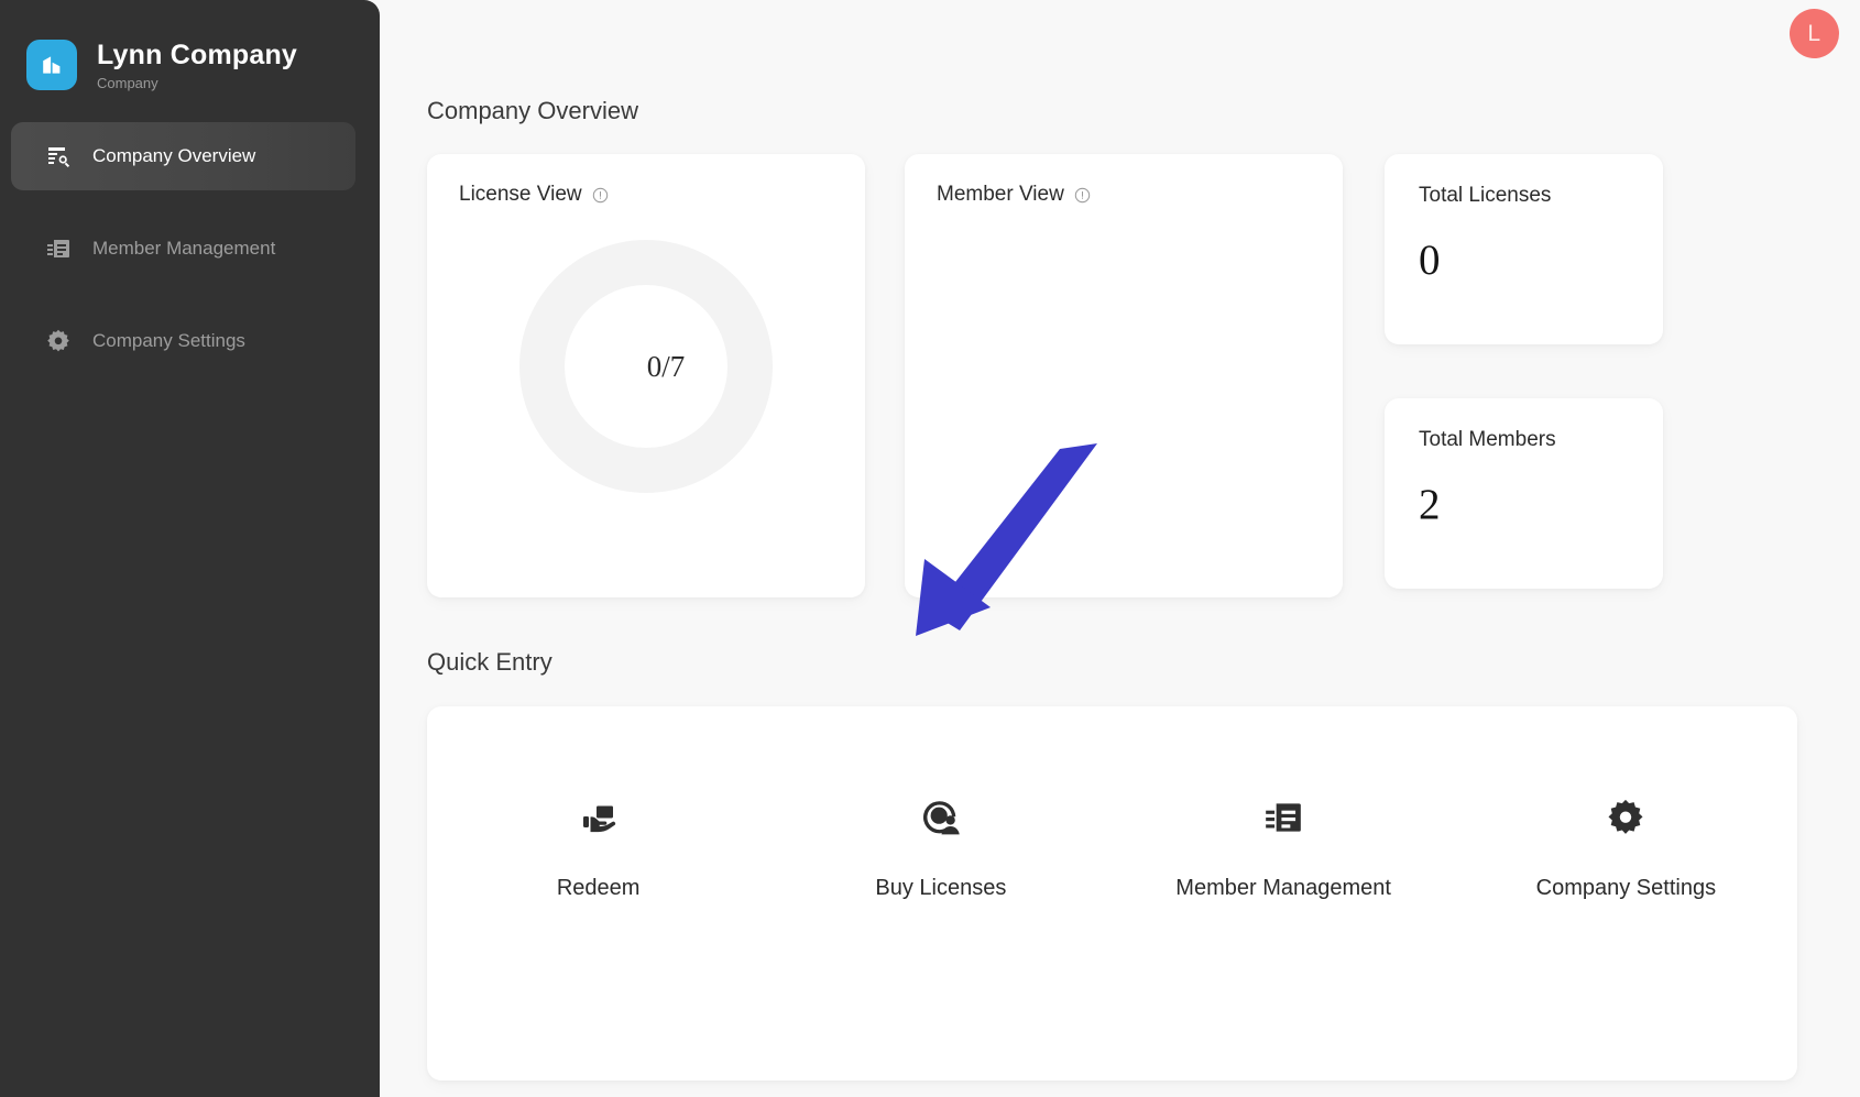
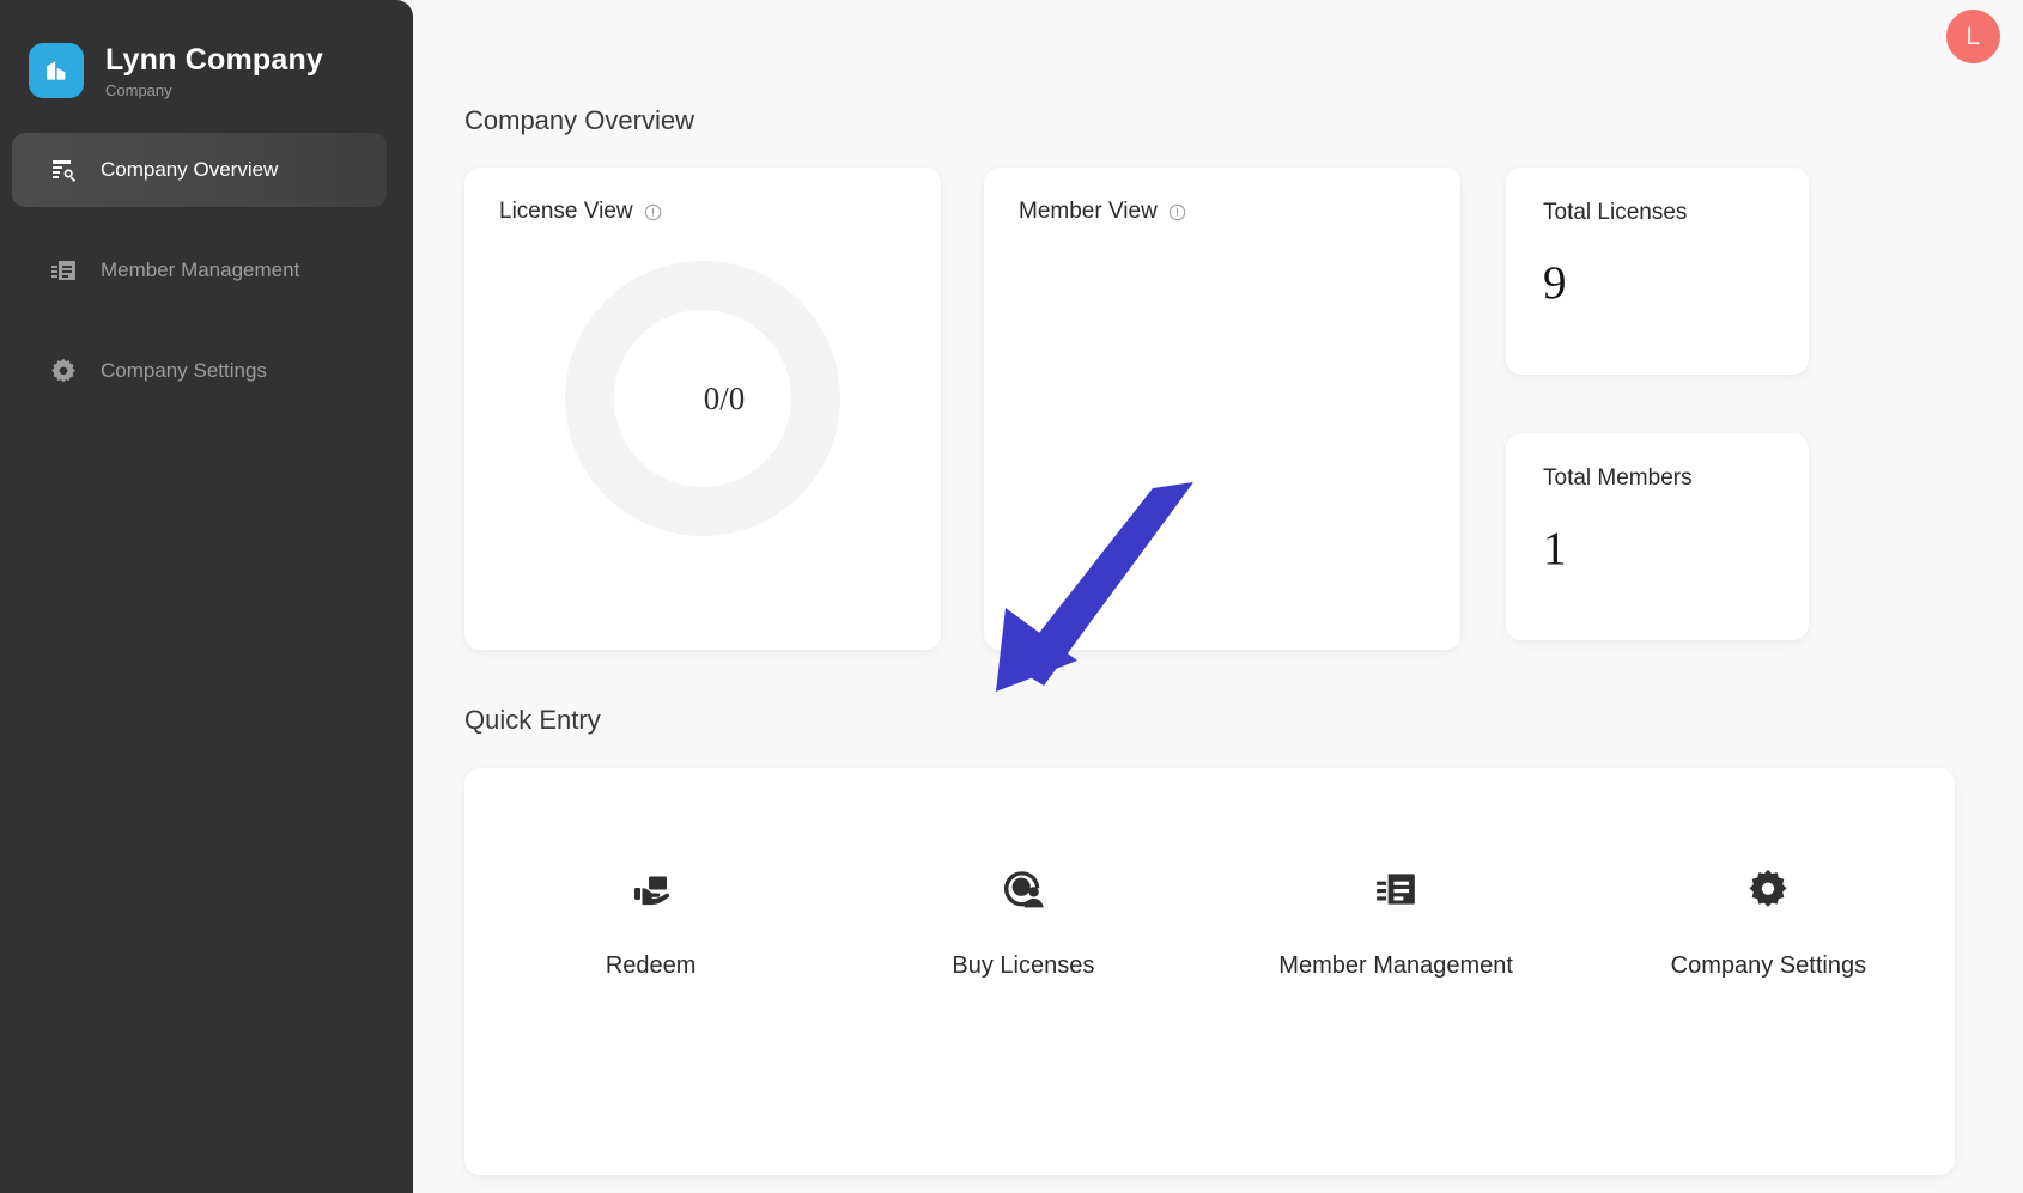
  Lynn Company
  Company
  Company Overview
  Member Management
  Company Settings
  L
  Company Overview
  License View
- 0/7
+ 0/0
  Member View
  Total Licenses
- 0
+ 9
  Total Members
- 2
+ 1
  Quick Entry
  Redeem
  Buy Licenses
  Member Management
  Company Settings
